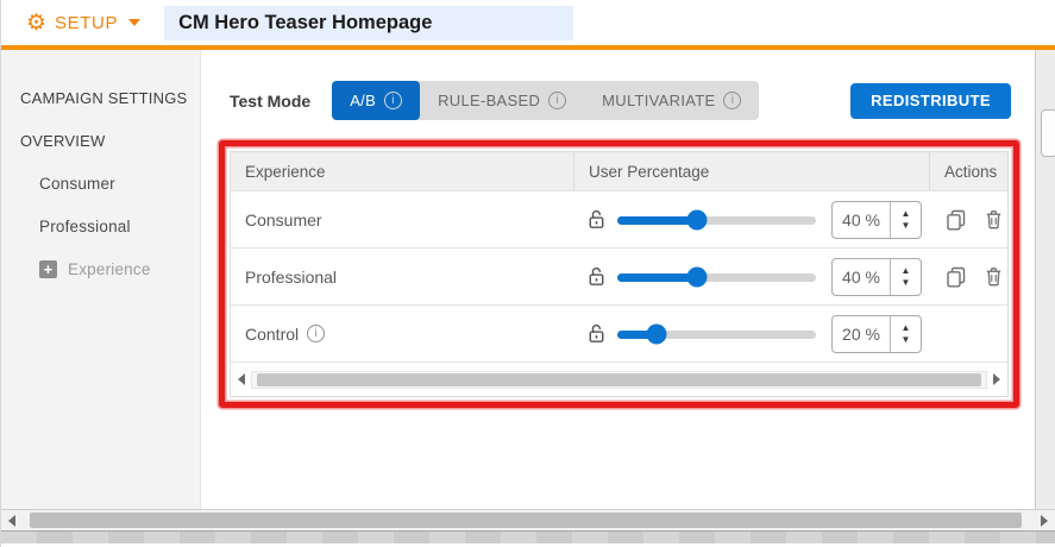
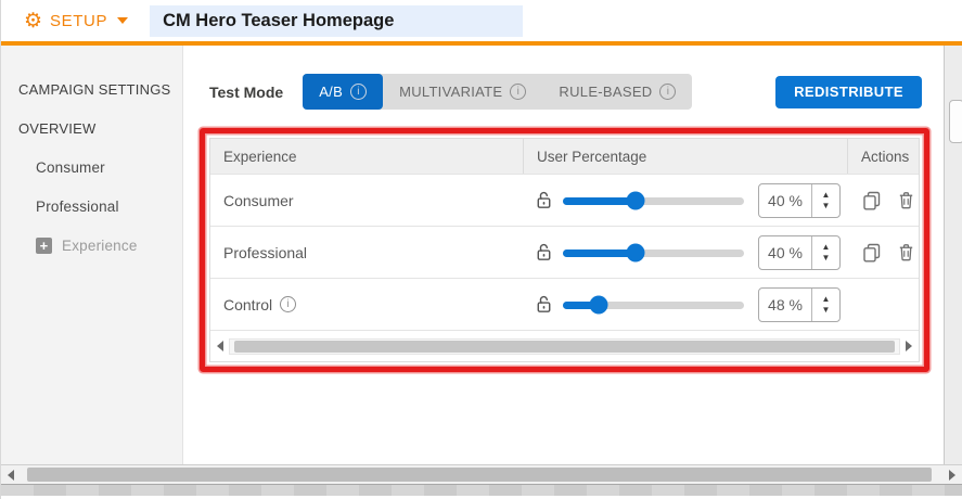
  ⚙
  SETUP
  CM Hero Teaser Homepage
  CAMPAIGN SETTINGS
  OVERVIEW
  Consumer
  Professional
  +
  Experience
  Test Mode
  A/B
  i
- RULE-BASED
+ MULTIVARIATE
  i
- MULTIVARIATE
+ RULE-BASED
  i
  REDISTRIBUTE
  Experience
  User Percentage
  Actions
  Consumer
  40 %
  ▲
  ▼
  Professional
  40 %
  ▲
  ▼
  Control
  i
- 20 %
+ 48 %
  ▲
  ▼
